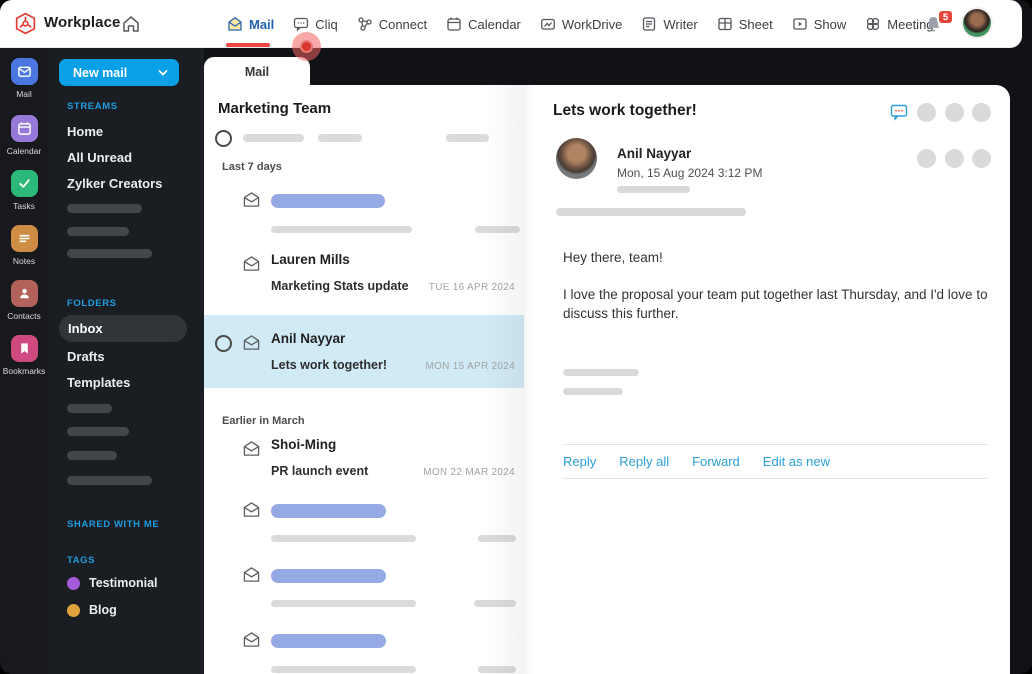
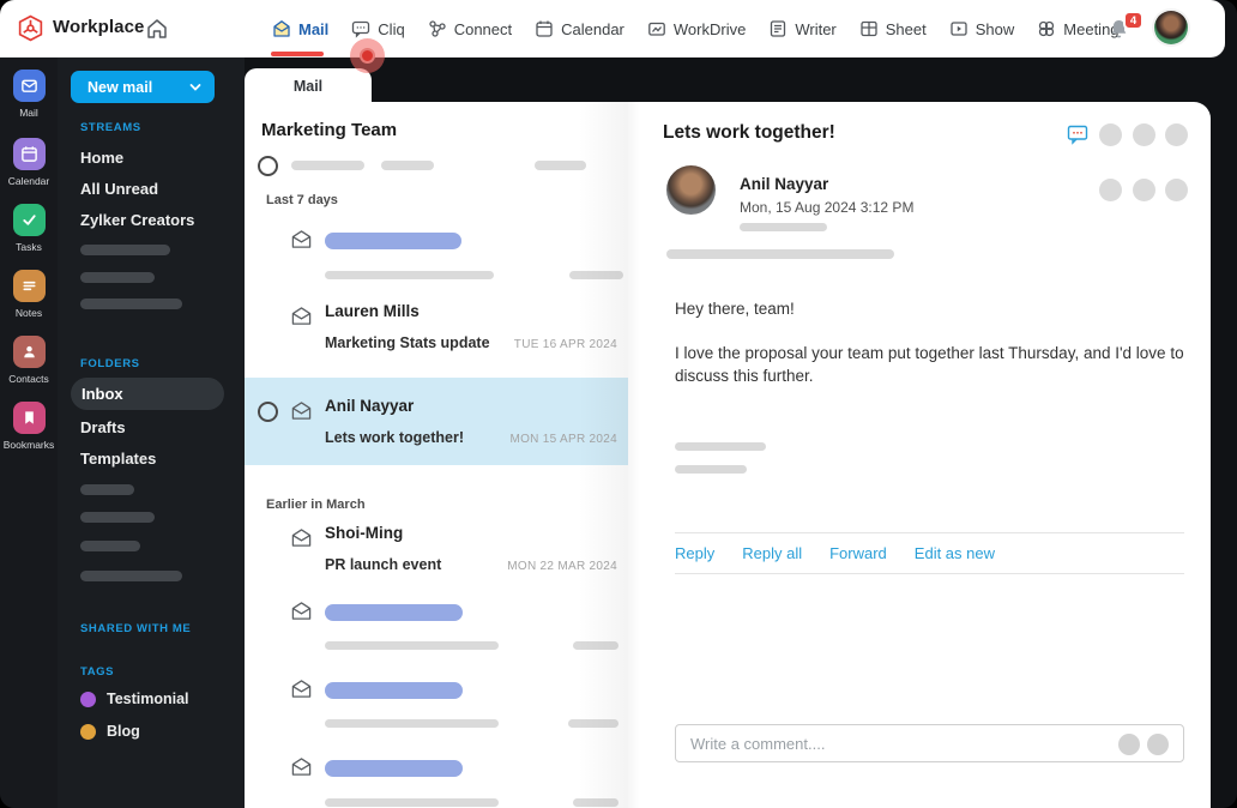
  Workplace
  Mail
  Cliq
  Connect
  Calendar
  WorkDrive
  Writer
  Sheet
  Show
  Meetin
- 5
+ 4
  Mail
  Calendar
  Tasks
  Notes
  Contacts
  Bookmarks
  New mail
  STREAMS
  Home
  All Unread
  Zylker Creators
  FOLDERS
  Inbox
  Drafts
  Templates
  SHARED WITH ME
  TAGS
  Testimonial
  Blog
  Mail
  Marketing Team
  Last 7 days
  Lauren Mills
  Marketing Stats update
  Anil Nayyar
  Lets work together!
  Earlier in March
  Shoi-Ming
  PR launch event
  Lets work together!
  Anil Nayyar
  Mon, 15 Aug 2024 3:12 PM
  Hey there, team!
  I love the proposal your team put together last Thursday, and I'd love to discuss this further.
  Reply
  Reply all
  Forward
  Edit as new
+ Write a comment....
